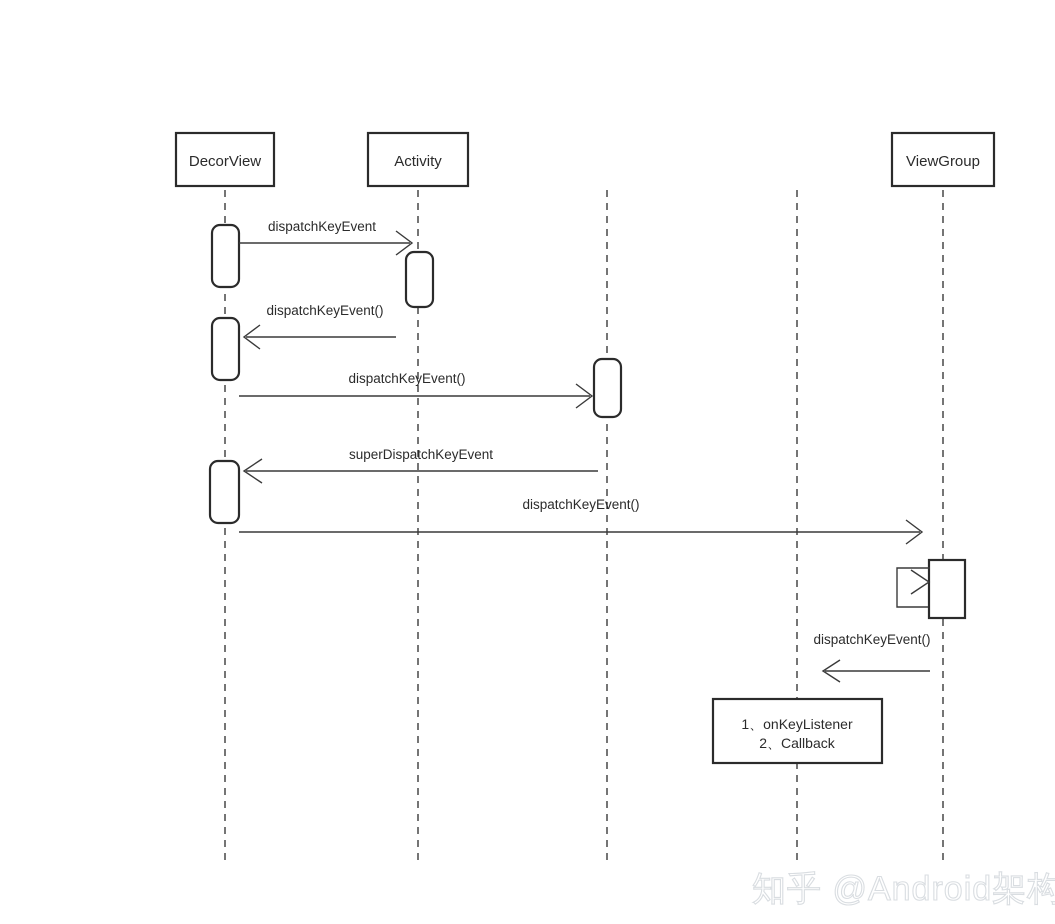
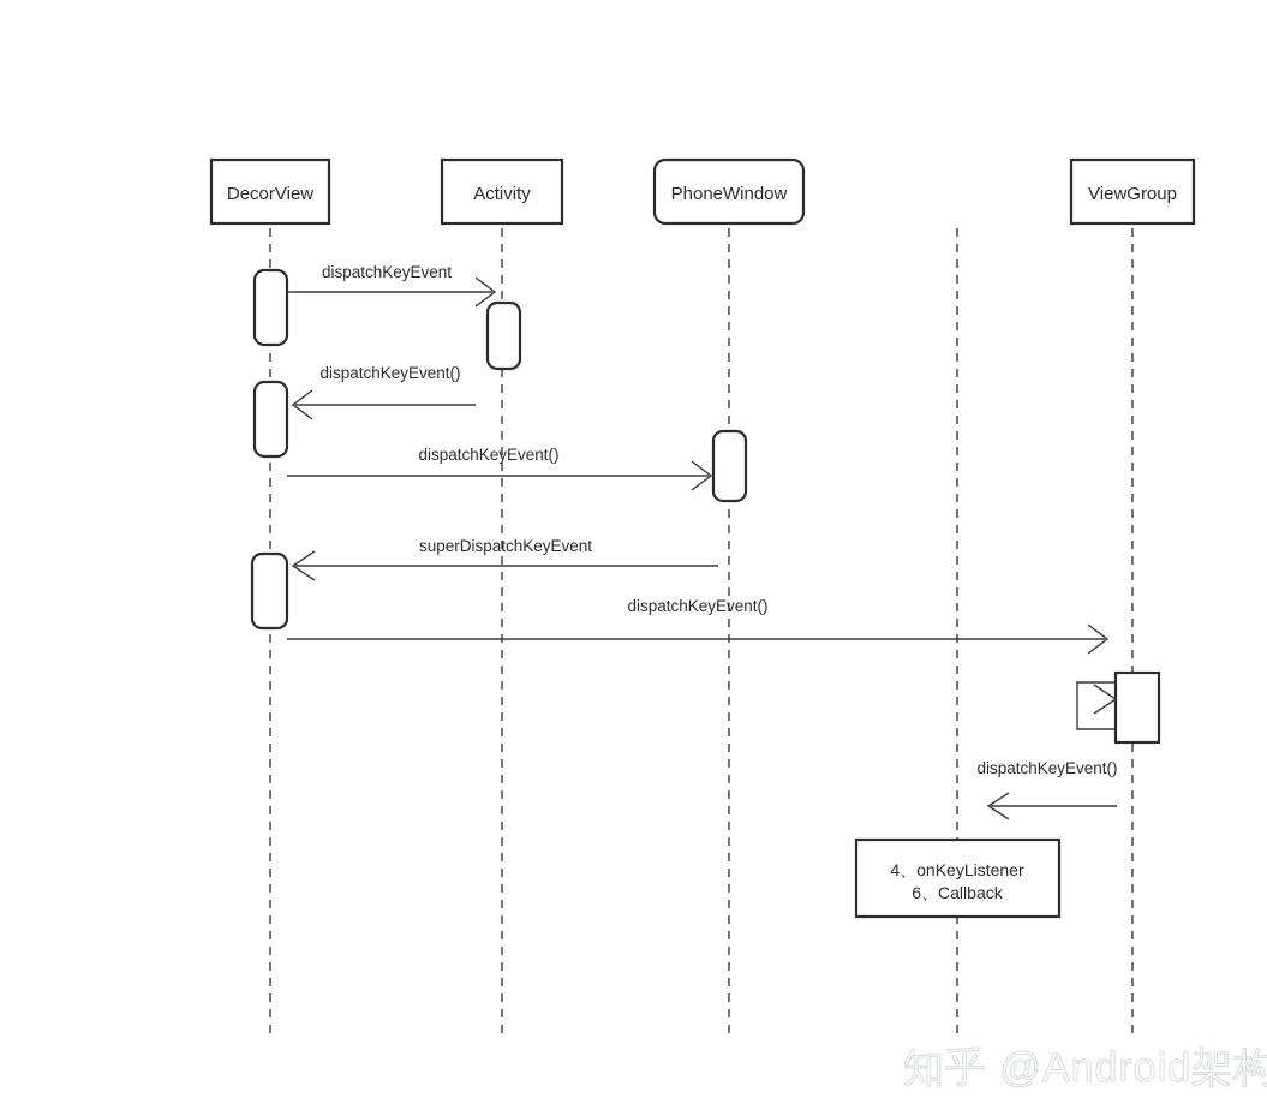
  DecorView
  Activity
+ PhoneWindow
  ViewGroup
  dispatchKeyEvent
  dispatchKeyEvent()
  dispatchKeyEvent()
  superDispatchKeyEvent
  dispatchKeyEvent()
  dispatchKeyEvent()
- 1、onKeyListener
+ 4、onKeyListener
- 2、Callback
+ 6、Callback
  知乎 @Android架构
